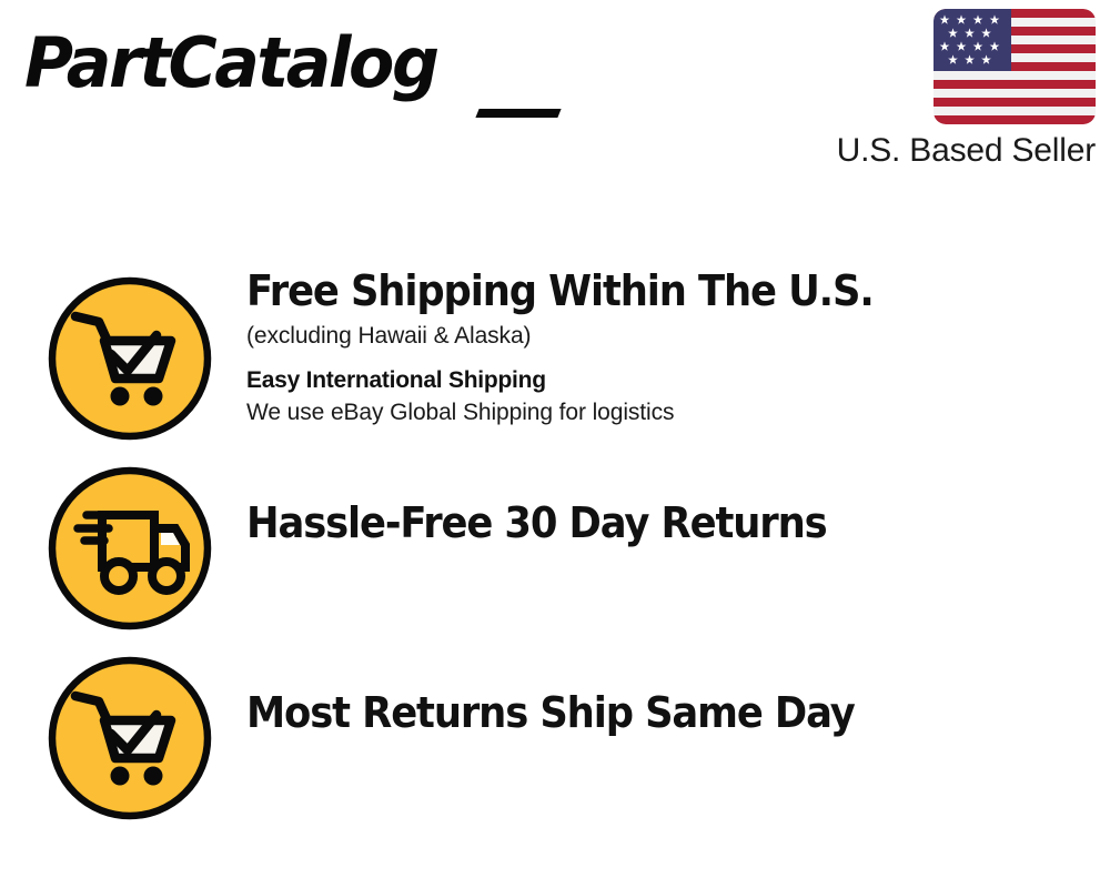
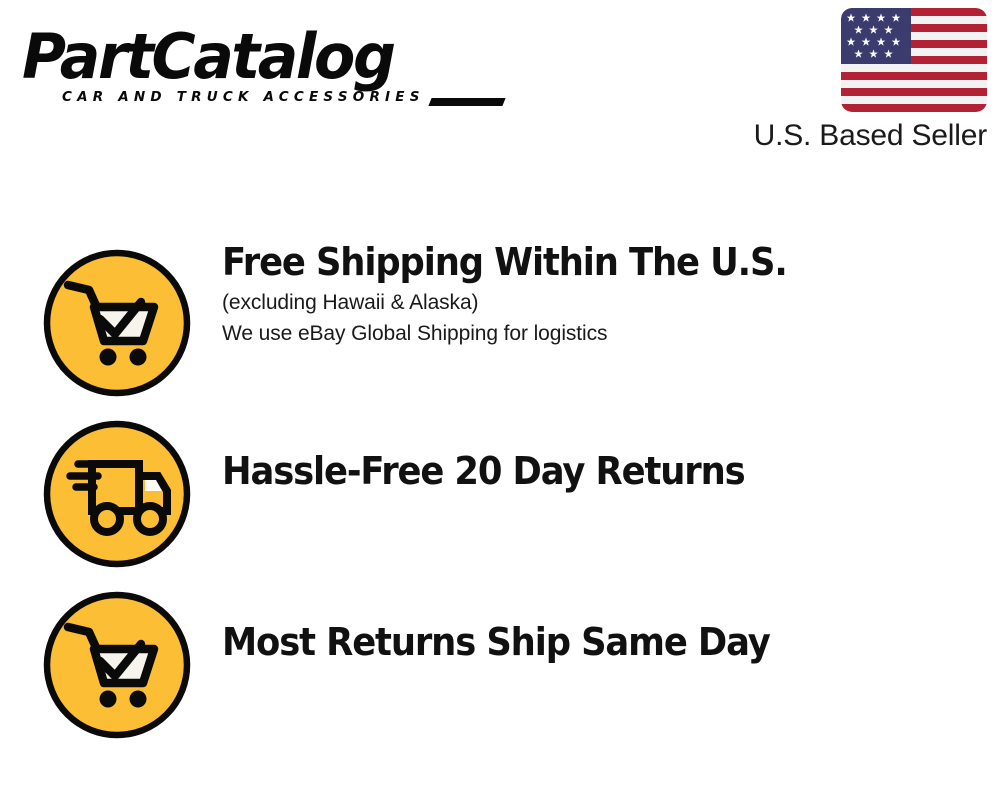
  PartCatalog
+ CAR AND TRUCK ACCESSORIES
  U.S. Based Seller
  Free Shipping Within The U.S.
  (excluding Hawaii & Alaska)
- Easy International Shipping
  We use eBay Global Shipping for logistics
- Hassle-Free 30 Day Returns
+ Hassle-Free 20 Day Returns
  Most Returns Ship Same Day
